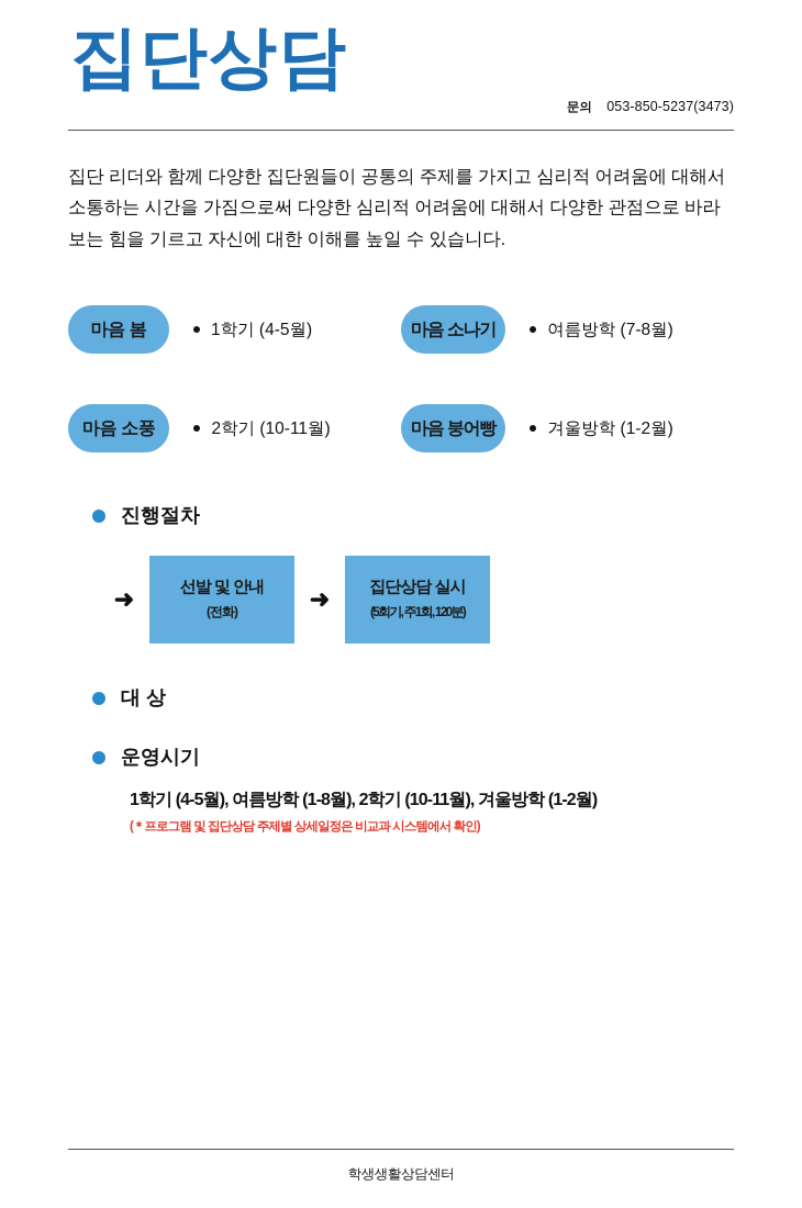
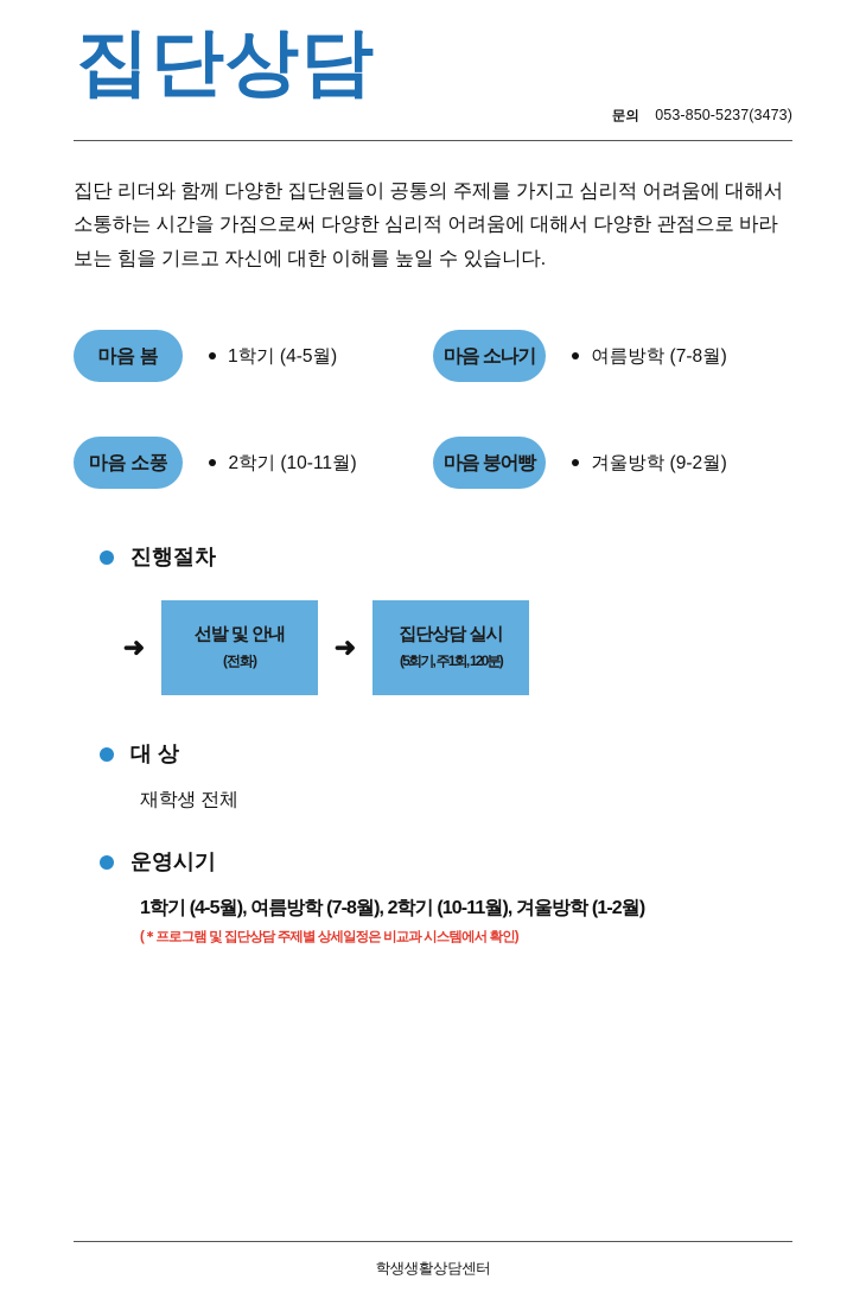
  집단상담
  문의 053-850-5237(3473)
  집단 리더와 함께 다양한 집단원들이 공통의 주제를 가지고 심리적 어려움에 대해서 소통하는 시간을 가짐으로써 다양한 심리적 어려움에 대해서 다양한 관점으로 바라보는 힘을 기르고 자신에 대한 이해를 높일 수 있습니다.
  마음 봄
  1학기 (4-5월)
  마음 소나기
  여름방학 (7-8월)
  마음 소풍
  2학기 (10-11월)
  마음 붕어빵
- 겨울방학 (1-2월)
+ 겨울방학 (9-2월)
  진행절차
  ➜
  선발 및 안내
  (전화)
  ➜
  집단상담 실시
  (5회기, 주1회, 120분)
  대 상
+ 재학생 전체
  운영시기
- 1학기 (4-5월), 여름방학 (1-8월), 2학기 (10-11월), 겨울방학 (1-2월)
+ 1학기 (4-5월), 여름방학 (7-8월), 2학기 (10-11월), 겨울방학 (1-2월)
  (＊프로그램 및 집단상담 주제별 상세일정은 비교과 시스템에서 확인)
  학생생활상담센터
